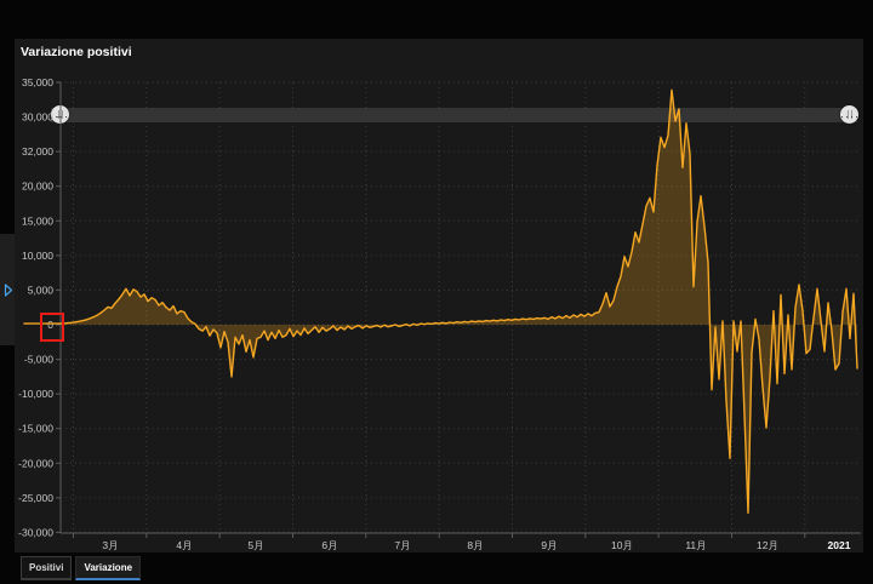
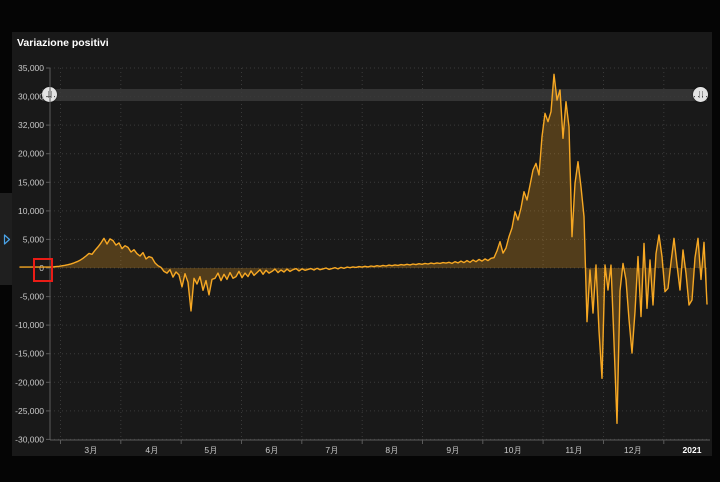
  Variazione positivi
  35,000
  30,000
  32,000
  20,000
  15,000
  10,000
  5,000
  0
  -5,000
  -10,000
  -15,000
  -20,000
  -25,000
  -30,000
  3月
  4月
  5月
  6月
  7月
  8月
  9月
  10月
  11月
  12月
  2021
- Positivi
- Variazione
